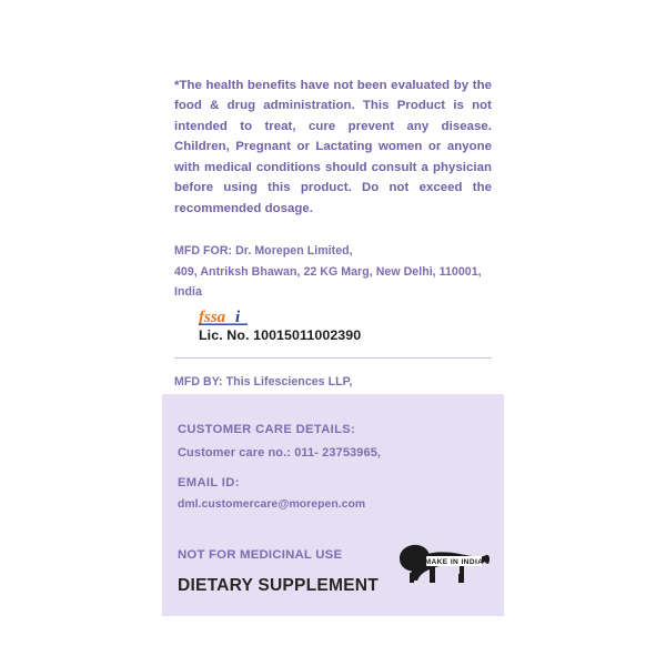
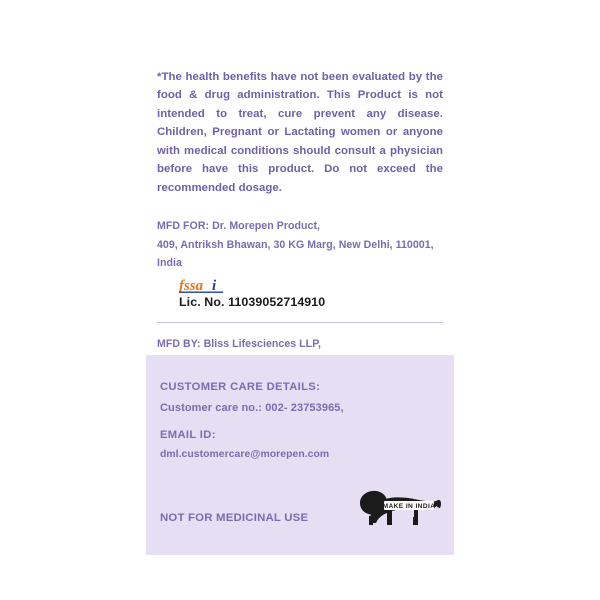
- *The health benefits have not been evaluated by the food & drug administration. This Product is not intended to treat, cure prevent any disease. Children, Pregnant or Lactating women or anyone with medical conditions should consult a physician before using this product. Do not exceed the recommended dosage.
+ *The health benefits have not been evaluated by the food & drug administration. This Product is not intended to treat, cure prevent any disease. Children, Pregnant or Lactating women or anyone with medical conditions should consult a physician before have this product. Do not exceed the recommended dosage.
- MFD FOR: Dr. Morepen Limited,
+ MFD FOR: Dr. Morepen Product,
- 409, Antriksh Bhawan, 22 KG Marg, New Delhi, 110001, India
+ 409, Antriksh Bhawan, 30 KG Marg, New Delhi, 110001, India
  fssa
  i
- Lic. No. 10015011002390
+ Lic. No. 11039052714910
- MFD BY: This Lifesciences LLP,
+ MFD BY: Bliss Lifesciences LLP,
  CUSTOMER CARE DETAILS:
- Customer care no.: 011- 23753965,
+ Customer care no.: 002- 23753965,
  EMAIL ID:
  dml.customercare@morepen.com
  NOT FOR MEDICINAL USE
- DIETARY SUPPLEMENT
